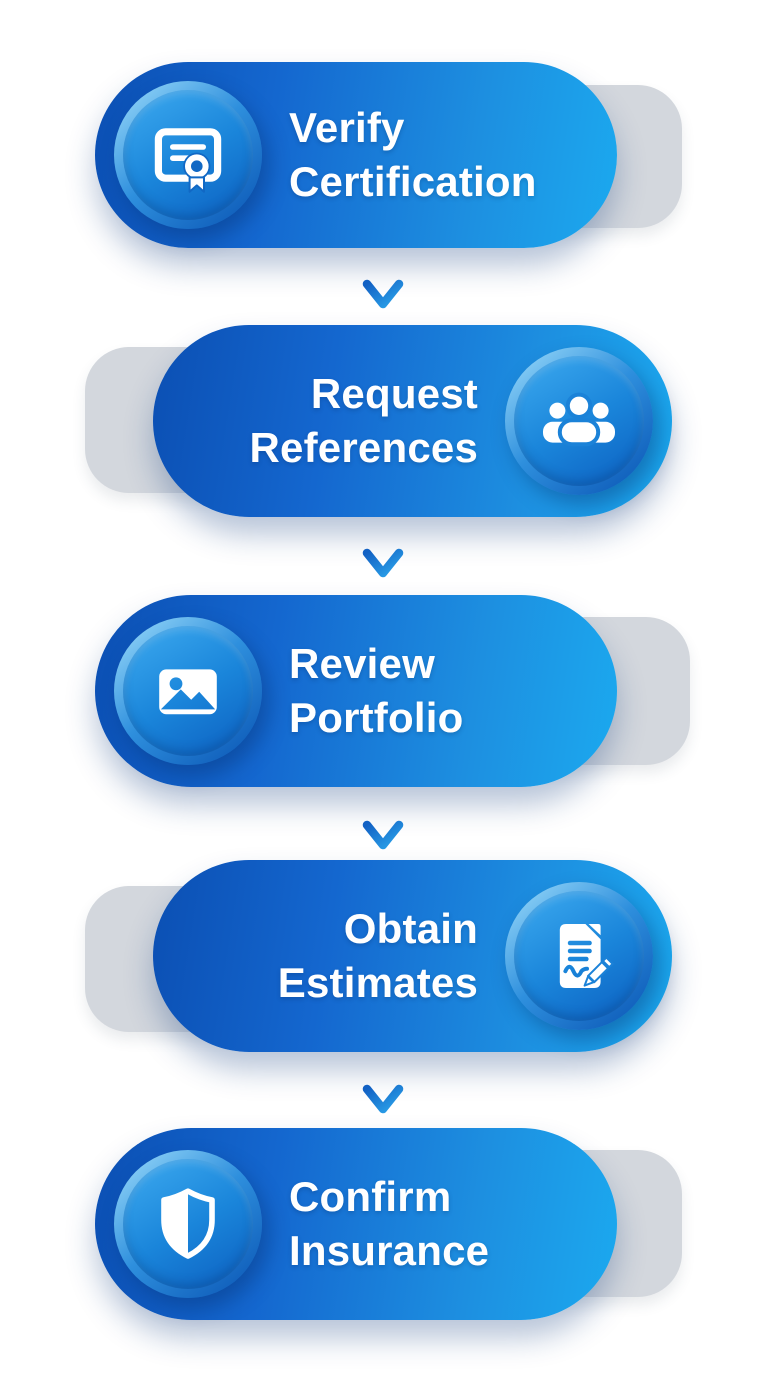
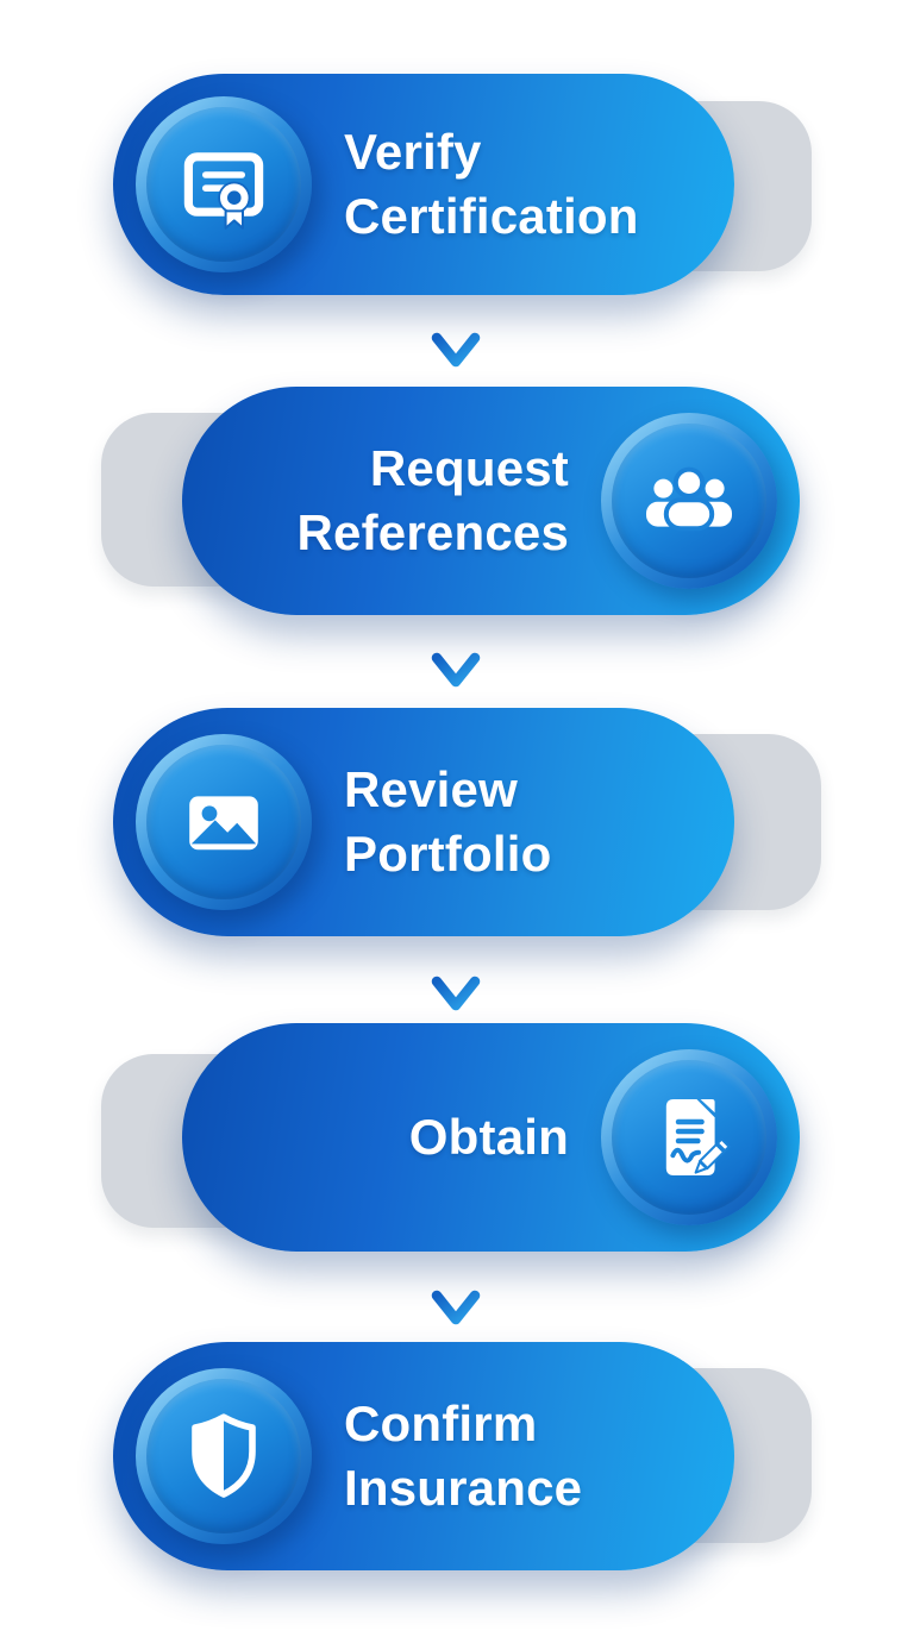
  Verify
  Certification
  Request
  References
  Review
  Portfolio
  Obtain
- Estimates
  Confirm
  Insurance
